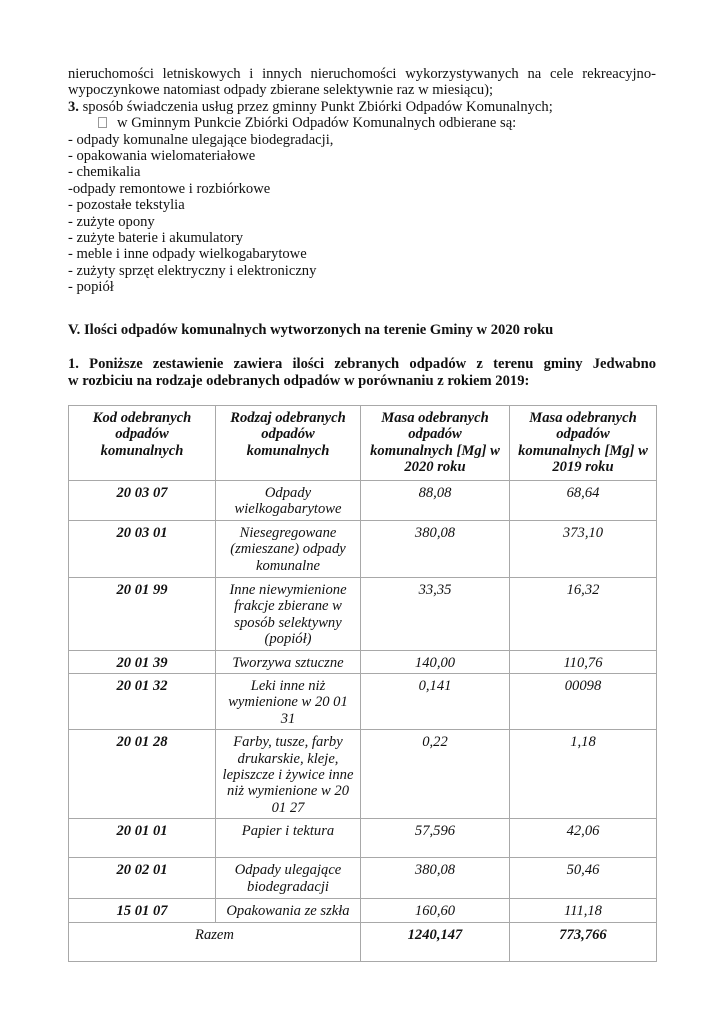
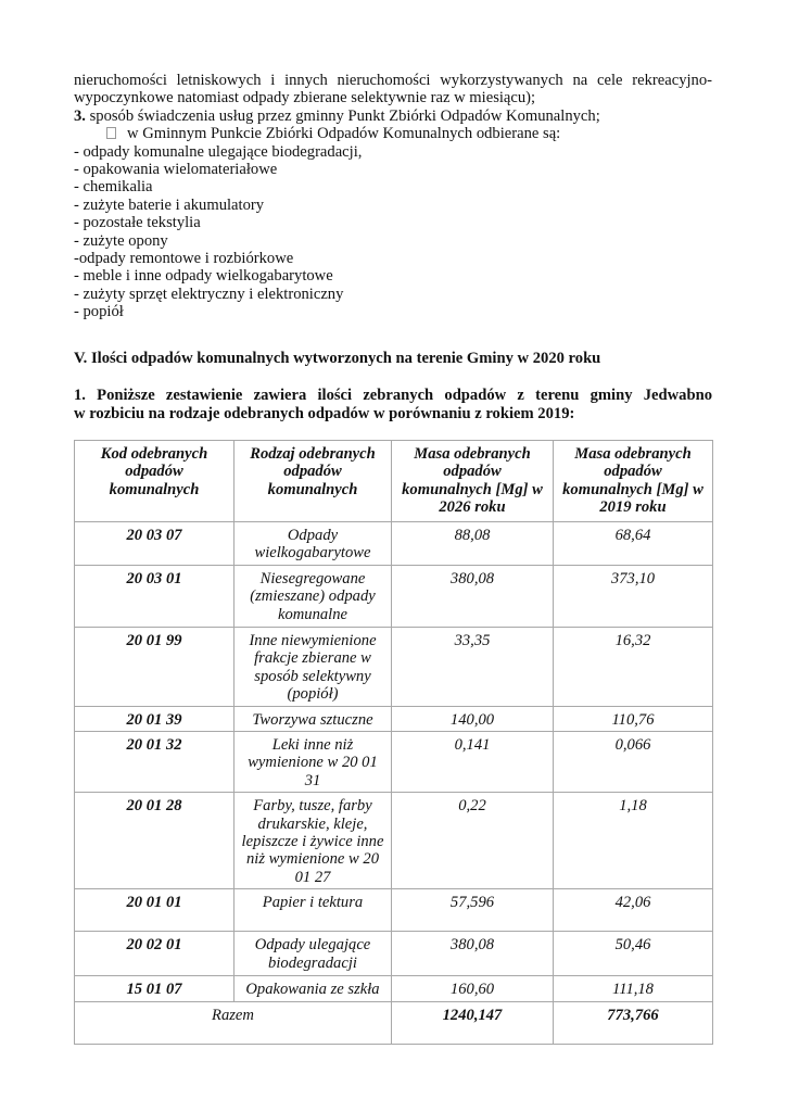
  nieruchomości letniskowych i innych nieruchomości wykorzystywanych na cele rekreacyjno-
  wypoczynkowe natomiast odpady zbierane selektywnie raz w miesiącu);
  3. sposób świadczenia usług przez gminny Punkt Zbiórki Odpadów Komunalnych;
  w Gminnym Punkcie Zbiórki Odpadów Komunalnych odbierane są:
  - odpady komunalne ulegające biodegradacji,
  - opakowania wielomateriałowe
  - chemikalia
- -odpady remontowe i rozbiórkowe
+ - zużyte baterie i akumulatory
  - pozostałe tekstylia
  - zużyte opony
- - zużyte baterie i akumulatory
+ -odpady remontowe i rozbiórkowe
  - meble i inne odpady wielkogabarytowe
  - zużyty sprzęt elektryczny i elektroniczny
  - popiół
  V. Ilości odpadów komunalnych wytworzonych na terenie Gminy w 2020 roku
  1. Poniższe zestawienie zawiera ilości zebranych odpadów z terenu gminy Jedwabno
  w rozbiciu na rodzaje odebranych odpadów w porównaniu z rokiem 2019:
- Kod odebranych odpadów komunalnych	Rodzaj odebranych odpadów komunalnych	Masa odebranych odpadów komunalnych [Mg] w 2020 roku	Masa odebranych odpadów komunalnych [Mg] w 2019 roku
+ Kod odebranych odpadów komunalnych	Rodzaj odebranych odpadów komunalnych	Masa odebranych odpadów komunalnych [Mg] w 2026 roku	Masa odebranych odpadów komunalnych [Mg] w 2019 roku
  20 03 07	Odpady wielkogabarytowe	88,08	68,64
  20 03 01	Niesegregowane (zmieszane) odpady komunalne	380,08	373,10
  20 01 99	Inne niewymienione frakcje zbierane w sposób selektywny (popiół)	33,35	16,32
  20 01 39	Tworzywa sztuczne	140,00	110,76
- 20 01 32	Leki inne niż wymienione w 20 01 31	0,141	00098
+ 20 01 32	Leki inne niż wymienione w 20 01 31	0,141	0,066
  20 01 28	Farby, tusze, farby drukarskie, kleje, lepiszcze i żywice inne niż wymienione w 20 01 27	0,22	1,18
  20 01 01	Papier i tektura	57,596	42,06
  20 02 01	Odpady ulegające biodegradacji	380,08	50,46
  15 01 07	Opakowania ze szkła	160,60	111,18
  Razem	1240,147	773,766
